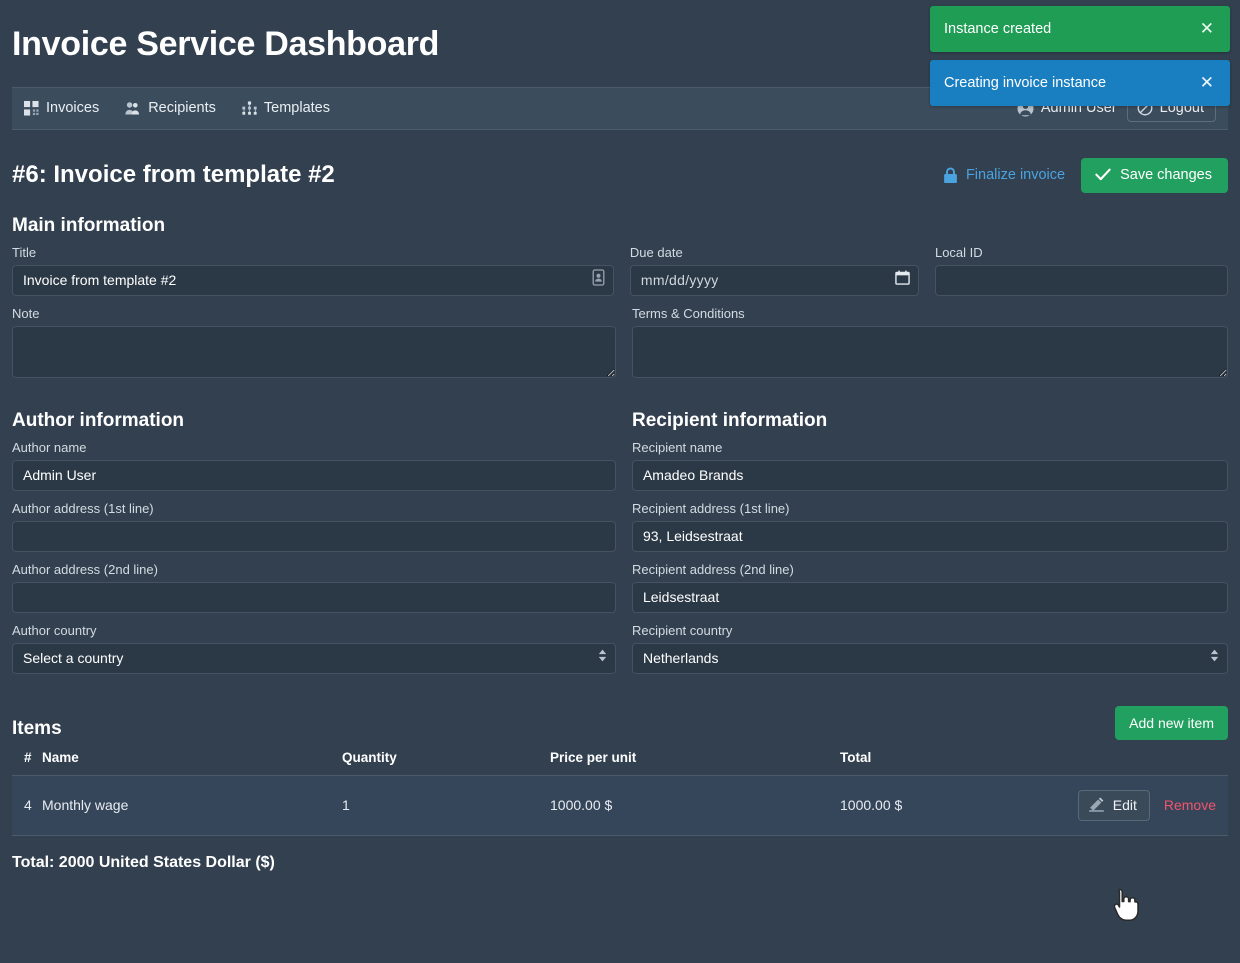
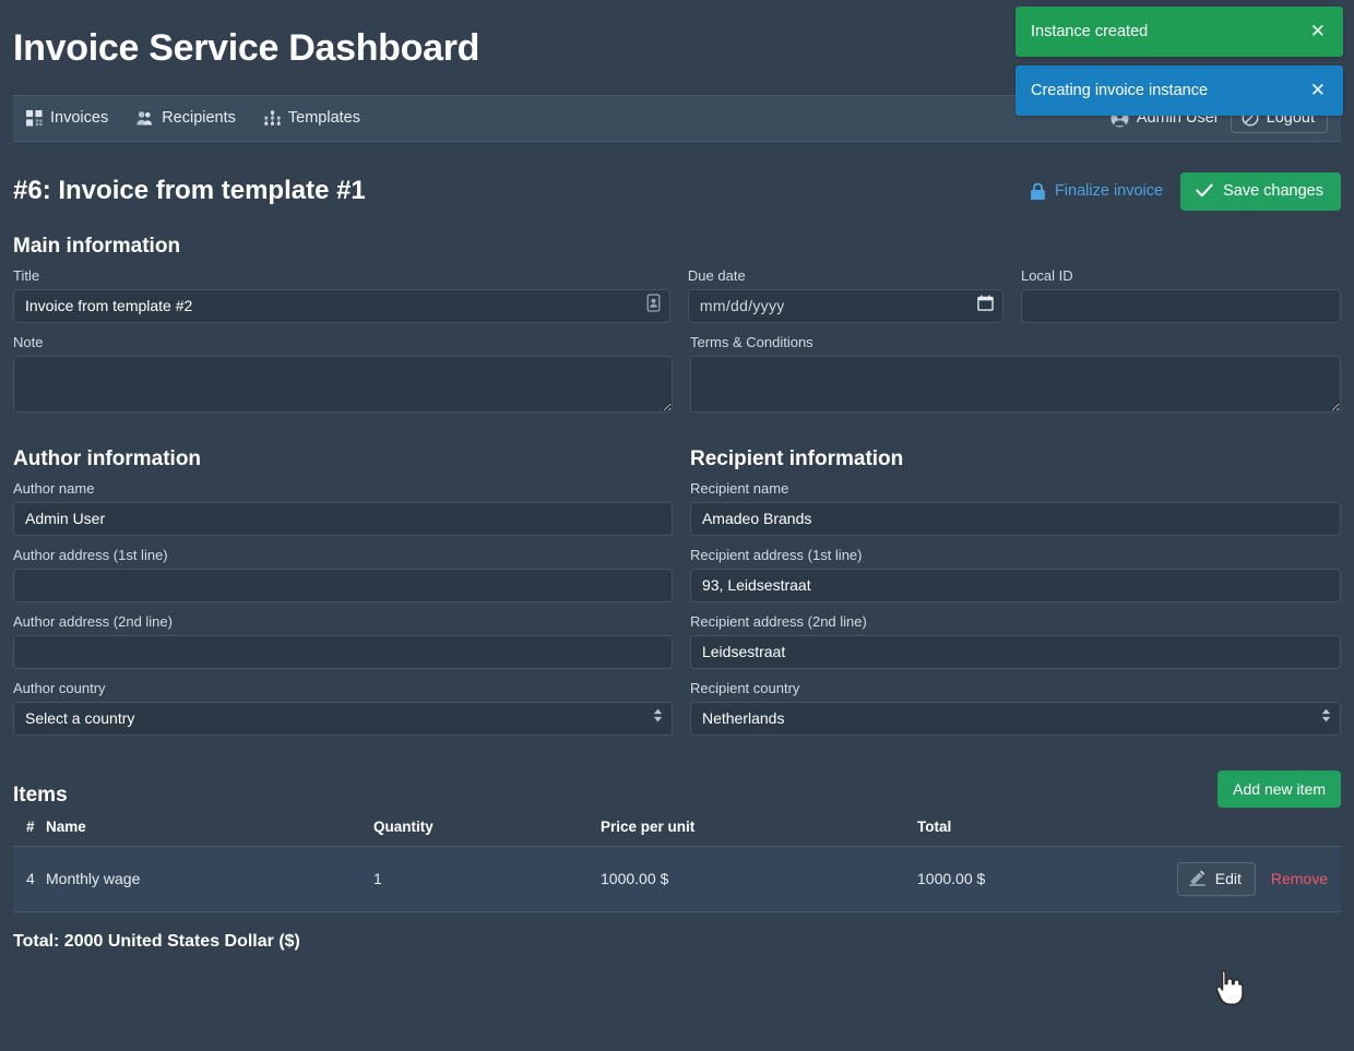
  Instance created
  ✕
  Creating invoice instance
  ✕
  Invoice Service Dashboard
  Invoices
  Recipients
  Templates
  Admin User
  Logout
- #6: Invoice from template #2
+ #6: Invoice from template #1
  Finalize invoice
  Save changes
  Main information
  Title
  Invoice from template #2
  Due date
  mm/dd/yyyy
  Local ID
  Note
  Terms & Conditions
  Author information
  Author name
  Admin User
  Author address (1st line)
  Author address (2nd line)
  Author country
  Select a country
  Recipient information
  Recipient name
  Amadeo Brands
  Recipient address (1st line)
  93, Leidsestraat
  Recipient address (2nd line)
  Leidsestraat
  Recipient country
  Netherlands
  Items
  Add new item
  #	Name	Quantity	Price per unit	Total
  4	Monthly wage	1	1000.00 $	1000.00 $	Edit Remove
  Total: 2000 United States Dollar ($)
